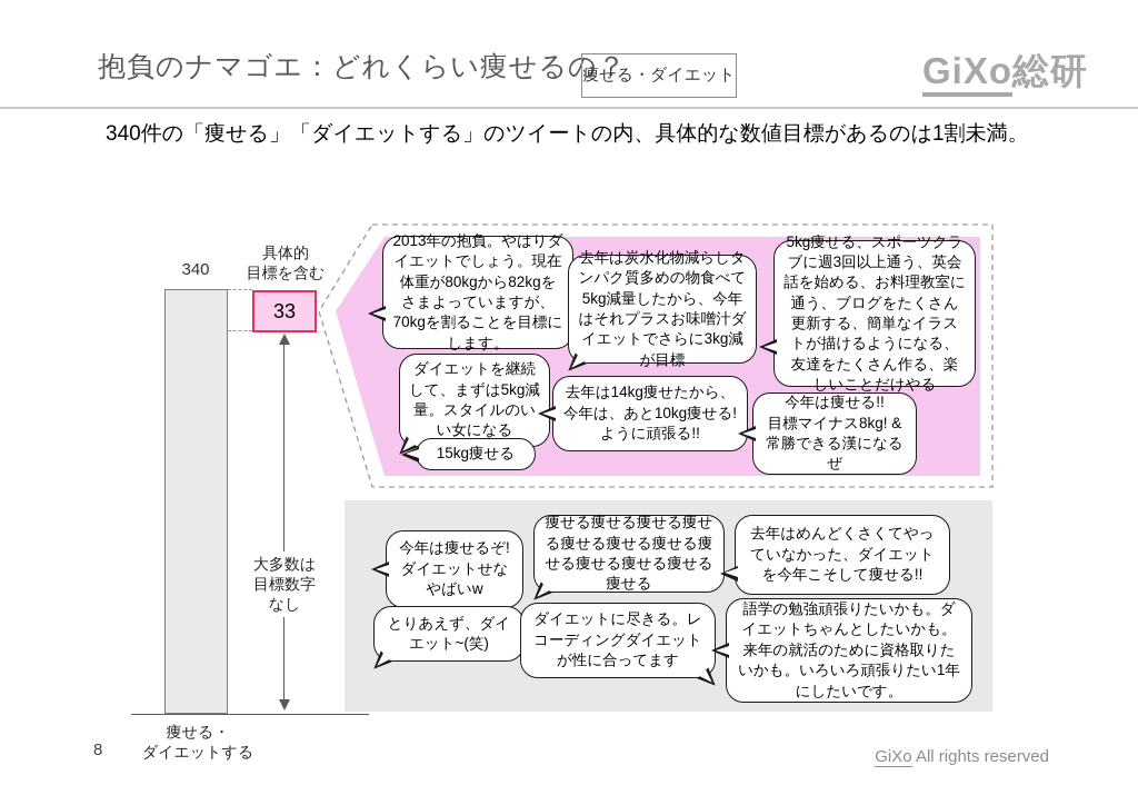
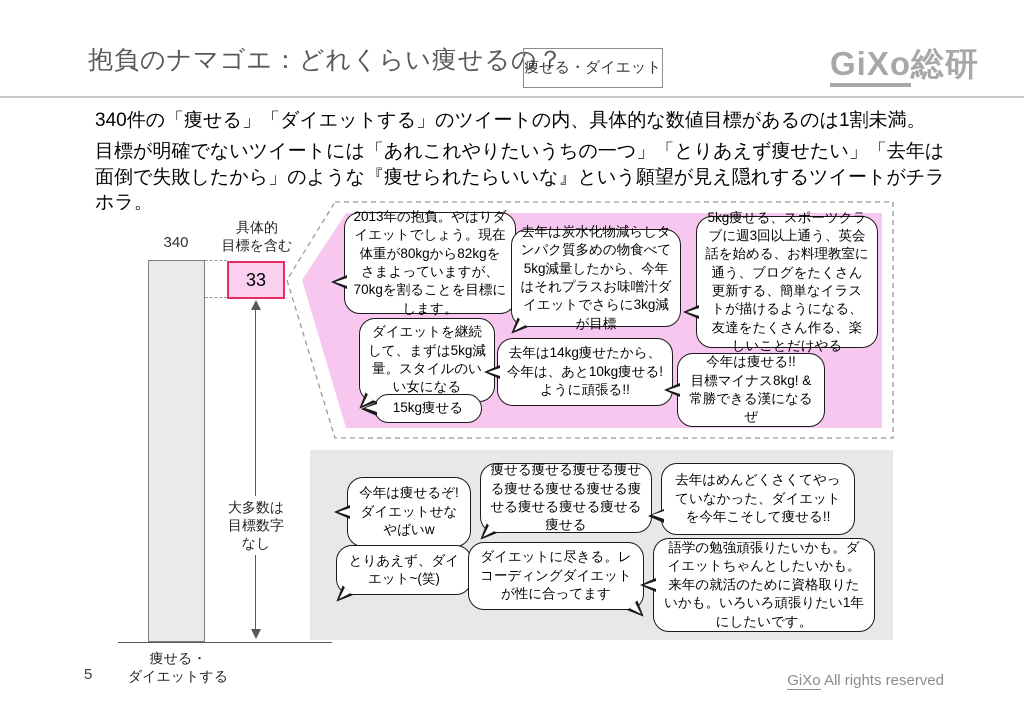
  抱負のナマゴエ：どれくらい痩せるの？
  痩せる・ダイエット
  GiXo総研
  340件の「痩せる」「ダイエットする」のツイートの内、具体的な数値目標があるのは1割未満。
+ 目標が明確でないツイートには「あれこれやりたいうちの一つ」「とりあえず痩せたい」「去年は面倒で失敗したから」のような『痩せられたらいいな』という願望が見え隠れするツイートがチラホラ。
  340
  痩せる・
  ダイエットする
  具体的
  目標を含む
  33
  大多数は
  目標数字
  なし
  2013年の抱負。やはりダイエットでしょう。現在体重が80kgから82kgをさまよっていますが、70kgを割ることを目標にします。
  ダイエットを継続して、まずは5kg減量。スタイルのいい女になる
  15kg痩せる
  去年は炭水化物減らしタンパク質多めの物食べて5kg減量したから、今年はそれプラスお味噌汁ダイエットでさらに3kg減が目標
  去年は14kg痩せたから、今年は、あと10kg痩せる! ように頑張る!!
  5kg痩せる、スポーツクラブに週3回以上通う、英会話を始める、お料理教室に通う、ブログをたくさん更新する、簡単なイラストが描けるようになる、友達をたくさん作る、楽しいことだけやる
  今年は痩せる!!
  目標マイナス8kg! &
  常勝できる漢になるぜ
  今年は痩せるぞ! ダイエットせなやばいw
  とりあえず、ダイエット~(笑)
  痩せる痩せる痩せる痩せる痩せる痩せる痩せる痩せる痩せる痩せる痩せる痩せる
  ダイエットに尽きる。レコーディングダイエットが性に合ってます
  去年はめんどくさくてやっていなかった、ダイエットを今年こそして痩せる!!
  語学の勉強頑張りたいかも。ダイエットちゃんとしたいかも。来年の就活のために資格取りたいかも。いろいろ頑張りたい1年にしたいです。
- 8
+ 5
  GiXo All rights reserved
